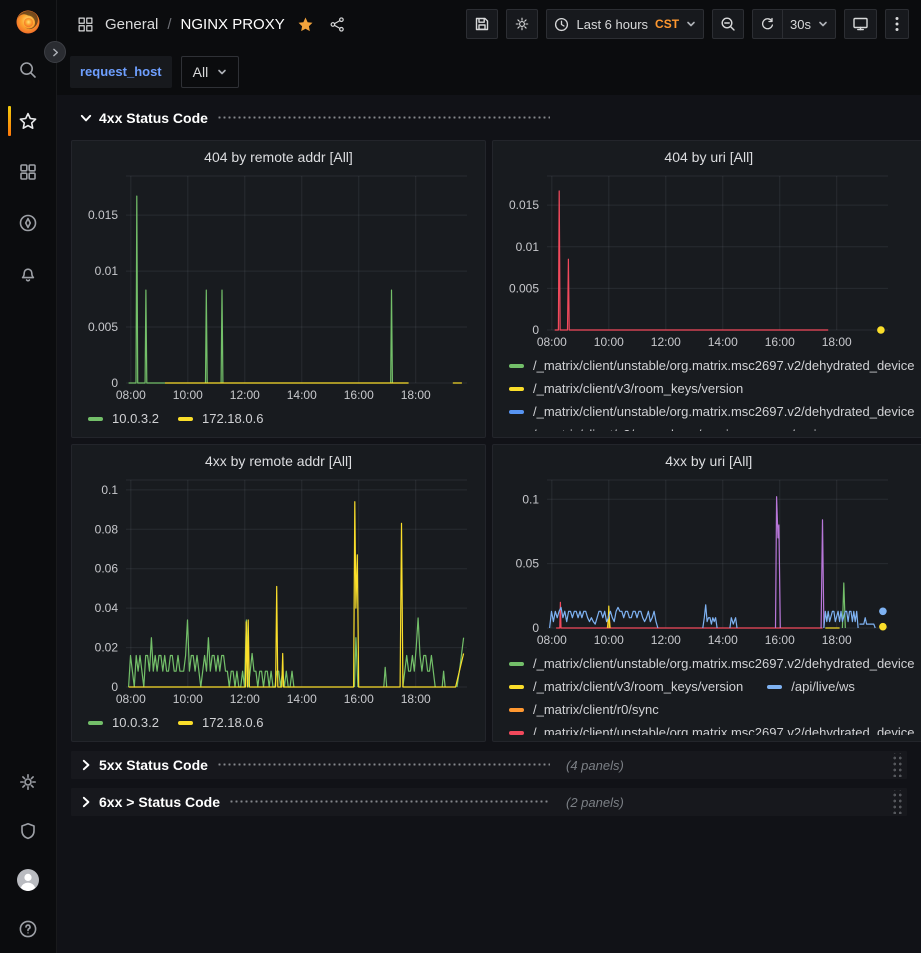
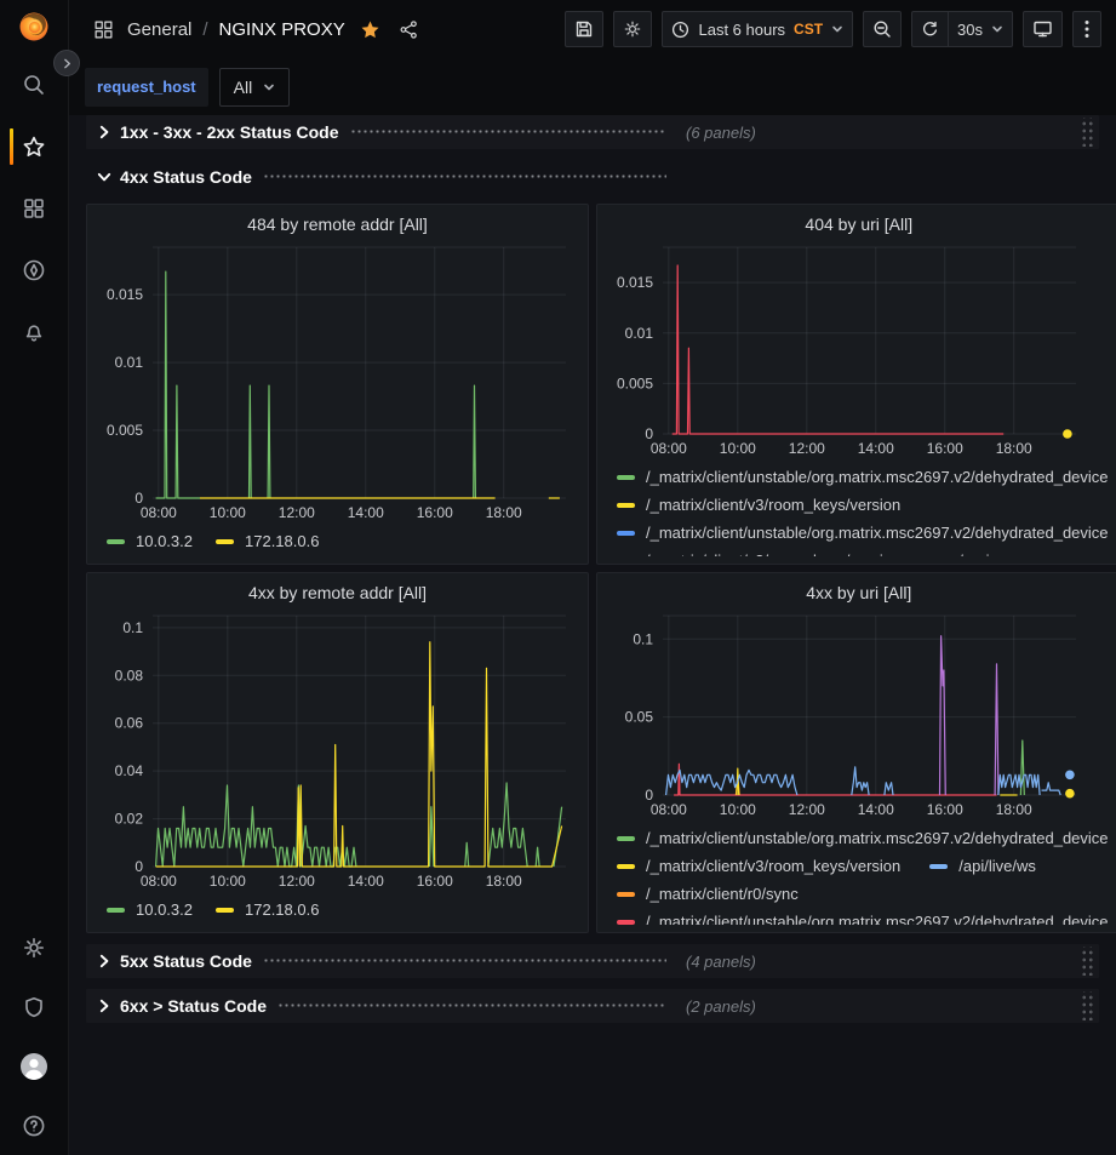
  General
  /
  NGINX PROXY
  Last 6 hours
  CST
  30s
  request_host
  All
+ 1xx - 3xx - 2xx Status Code
+ (6 panels)
  4xx Status Code
- 404 by remote addr [All]
+ 484 by remote addr [All]
  0
  0.005
  0.01
  0.015
  08:00
  10:00
  12:00
  14:00
  16:00
  18:00
  10.0.3.2
  172.18.0.6
  404 by uri [All]
  0
  0.005
  0.01
  0.015
  08:00
  10:00
  12:00
  14:00
  16:00
  18:00
  /_matrix/client/unstable/org.matrix.msc2697.v2/dehydrated_device
  /_matrix/client/v3/room_keys/version
  /_matrix/client/unstable/org.matrix.msc2697.v2/dehydrated_device
  4xx by remote addr [All]
  0
  0.02
  0.04
  0.06
  0.08
  0.1
  08:00
  10:00
  12:00
  14:00
  16:00
  18:00
  10.0.3.2
  172.18.0.6
  4xx by uri [All]
  0
  0.05
  0.1
  08:00
  10:00
  12:00
  14:00
  16:00
  18:00
  /_matrix/client/unstable/org.matrix.msc2697.v2/dehydrated_device
  /_matrix/client/v3/room_keys/version
  /api/live/ws
  /_matrix/client/r0/sync
  /_matrix/client/unstable/org.matrix.msc2697.v2/dehydrated_device
  5xx Status Code
  (4 panels)
  6xx > Status Code
  (2 panels)
